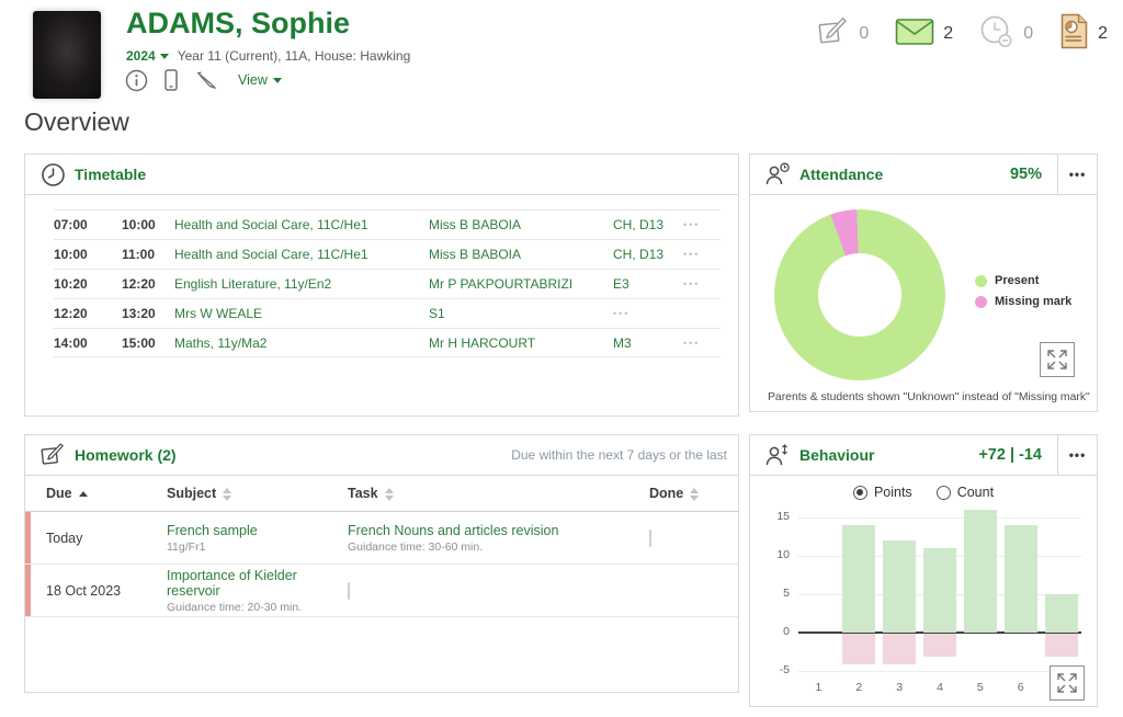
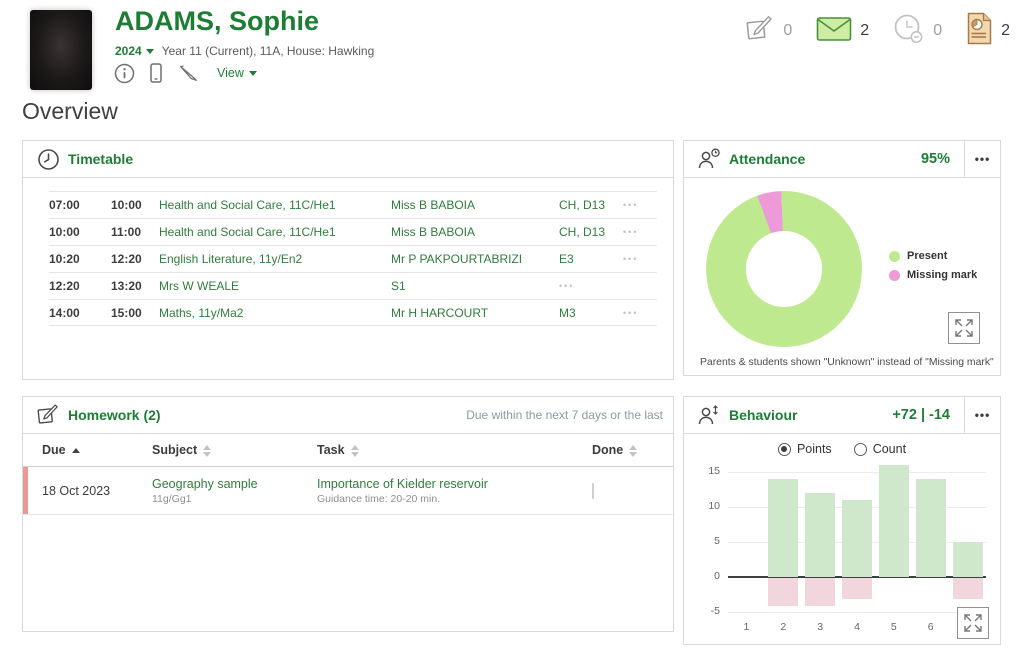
  ADAMS, Sophie
  2024
  Year 11 (Current), 11A, House: Hawking
  View
  0
  2
  0
  2
  Overview
  Timetable
  07:00
  10:00
  Health and Social Care, 11C/He1
  Miss B BABOIA
  CH, D13
  •••
  10:00
  11:00
  Health and Social Care, 11C/He1
  Miss B BABOIA
  CH, D13
  •••
  10:20
  12:20
  English Literature, 11y/En2
  Mr P PAKPOURTABRIZI
  E3
  •••
  12:20
  13:20
  Mrs W WEALE
  S1
  •••
  14:00
  15:00
  Maths, 11y/Ma2
  Mr H HARCOURT
  M3
  •••
  Attendance
  95%
  •••
  Present
  Missing mark
  Parents & students shown "Unknown" instead of "Missing mark"
  Homework (2)
  Due within the next 7 days or the last
  Due
  Subject
  Task
  Done
- Today
- French sample
- 11g/Fr1
- French Nouns and articles revision
- Guidance time: 30-60 min.
  18 Oct 2023
+ Geography sample
+ 11g/Gg1
  Importance of Kielder reservoir
- Guidance time: 20-30 min.
+ Guidance time: 20-20 min.
  Behaviour
  +72 | -14
  •••
  Points
  Count
  15
  10
  5
  0
  -5
  1
  2
  3
  4
  5
  6
